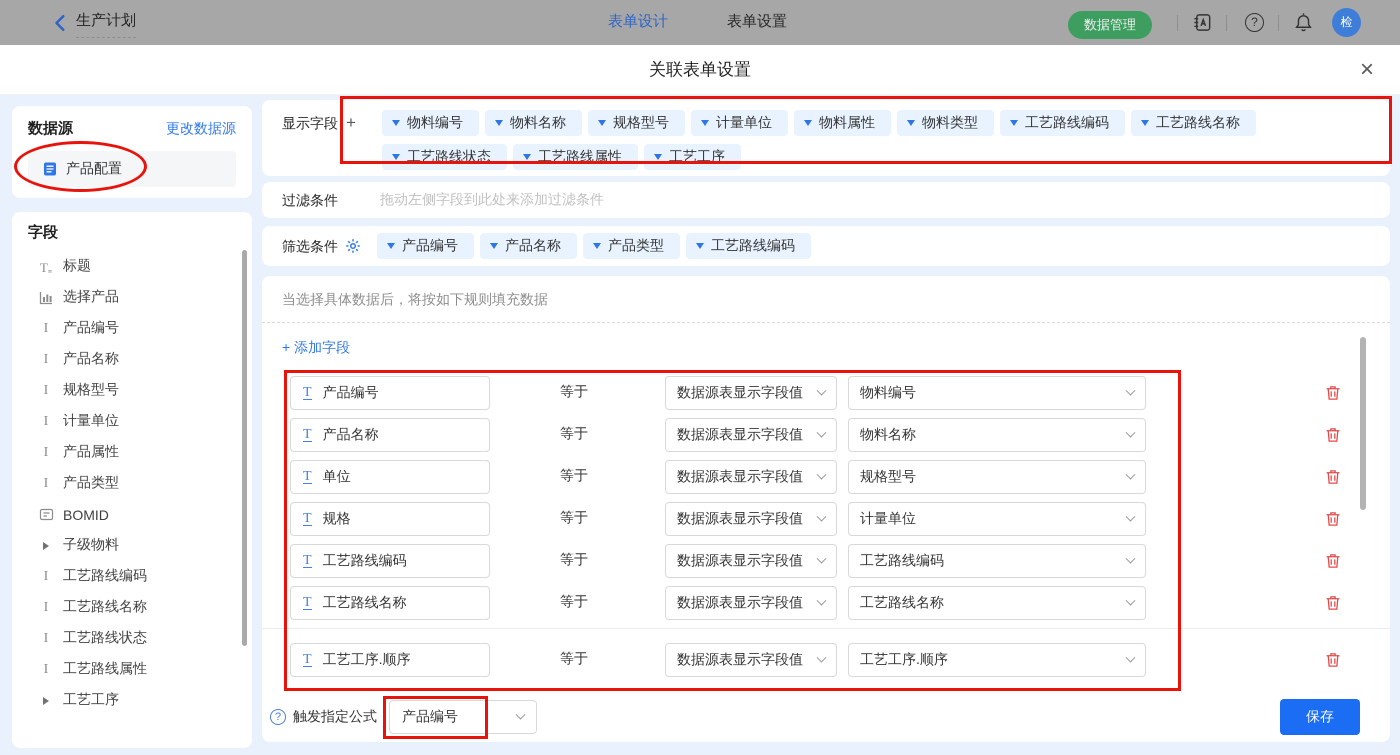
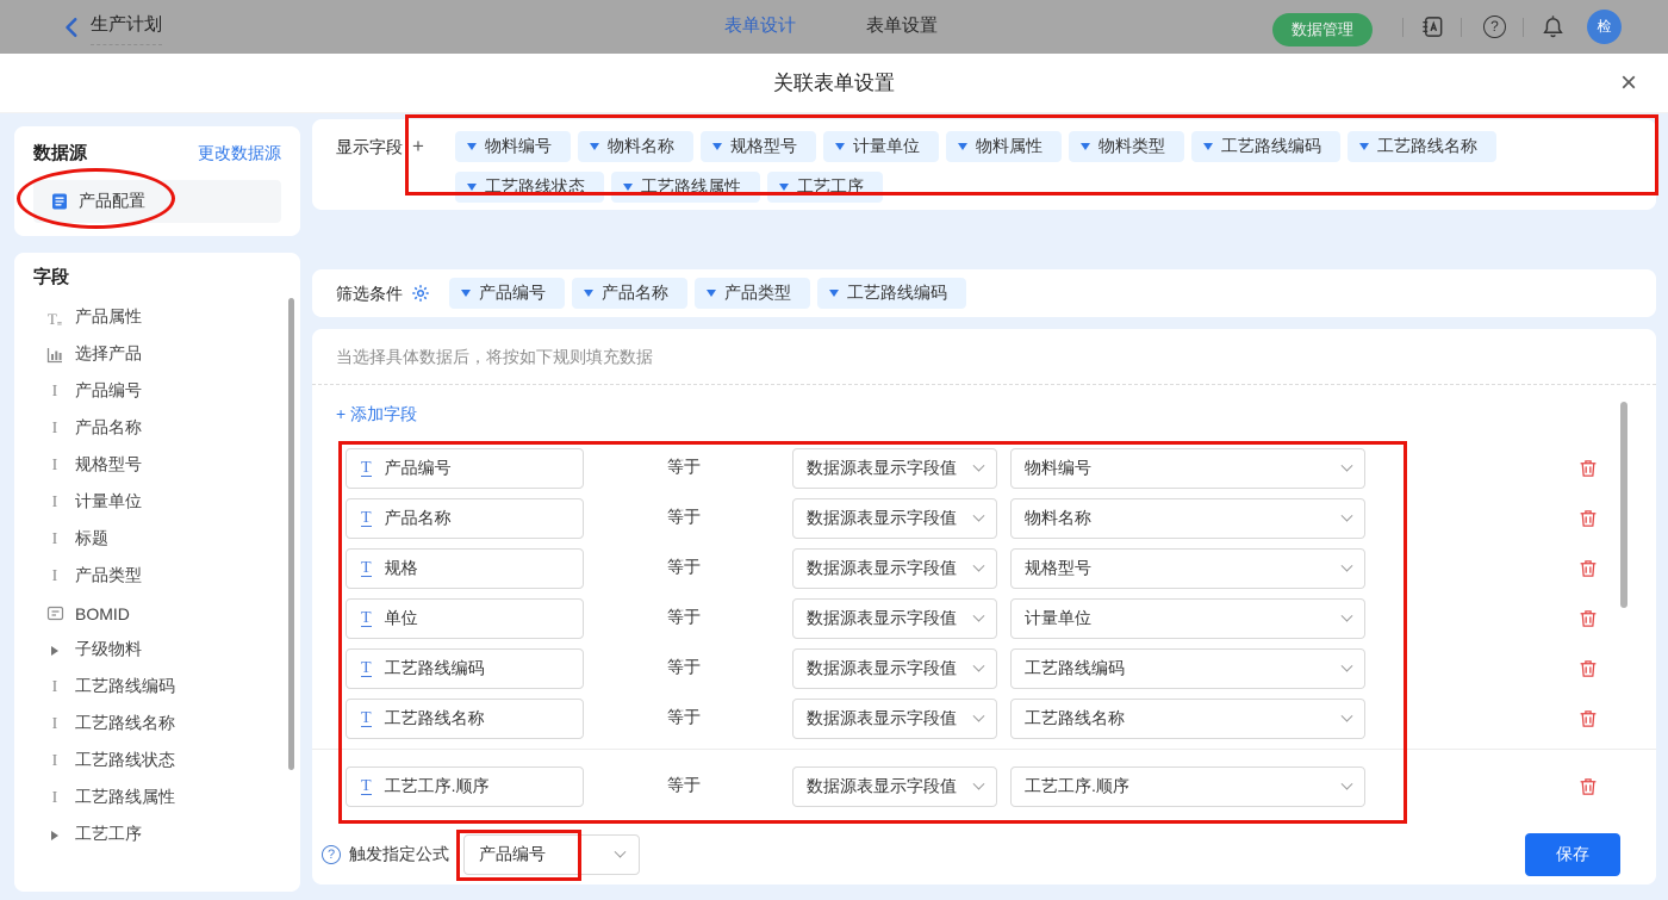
  生产计划
  表单设计
  表单设置
  数据管理
  ?
  检
  关联表单设置
  ×
  数据源
  更改数据源
  产品配置
  字段
  T₌
- 标题
+ 产品属性
  选择产品
  I
  产品编号
  I
  产品名称
  I
  规格型号
  I
  计量单位
  I
- 产品属性
+ 标题
  I
  产品类型
  BOMID
  子级物料
  I
  工艺路线编码
  I
  工艺路线名称
  I
  工艺路线状态
  I
  工艺路线属性
  工艺工序
  显示字段
  +
  物料编号
  物料名称
  规格型号
  计量单位
  物料属性
  物料类型
  工艺路线编码
  工艺路线名称
  工艺路线状态
  工艺路线属性
  工艺工序
- 过滤条件
- 拖动左侧字段到此处来添加过滤条件
  筛选条件
  产品编号
  产品名称
  产品类型
  工艺路线编码
  当选择具体数据后，将按如下规则填充数据
  + 添加字段
  T
  产品编号
  等于
  数据源表显示字段值
  物料编号
  T
  产品名称
  等于
  数据源表显示字段值
  物料名称
  T
- 单位
+ 规格
  等于
  数据源表显示字段值
  规格型号
  T
- 规格
+ 单位
  等于
  数据源表显示字段值
  计量单位
  T
  工艺路线编码
  等于
  数据源表显示字段值
  工艺路线编码
  T
  工艺路线名称
  等于
  数据源表显示字段值
  工艺路线名称
  T
  工艺工序.顺序
  等于
  数据源表显示字段值
  工艺工序.顺序
  ?
  触发指定公式
  产品编号
  保存
